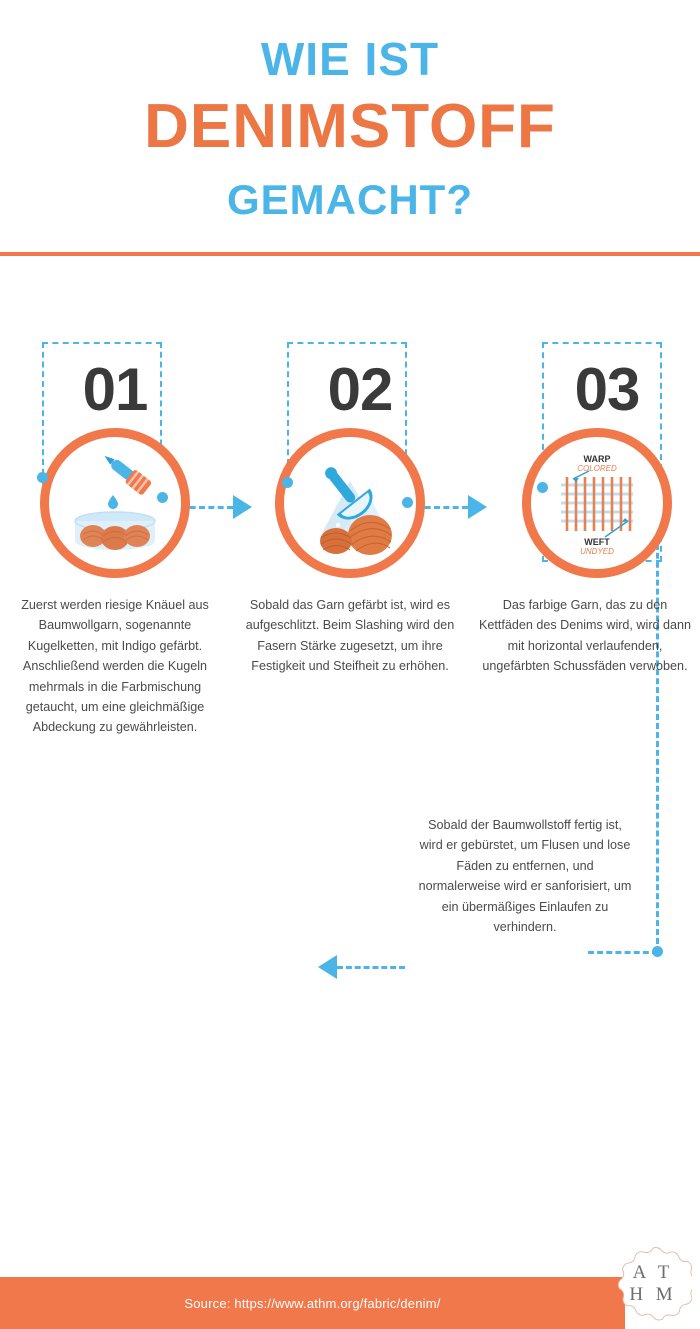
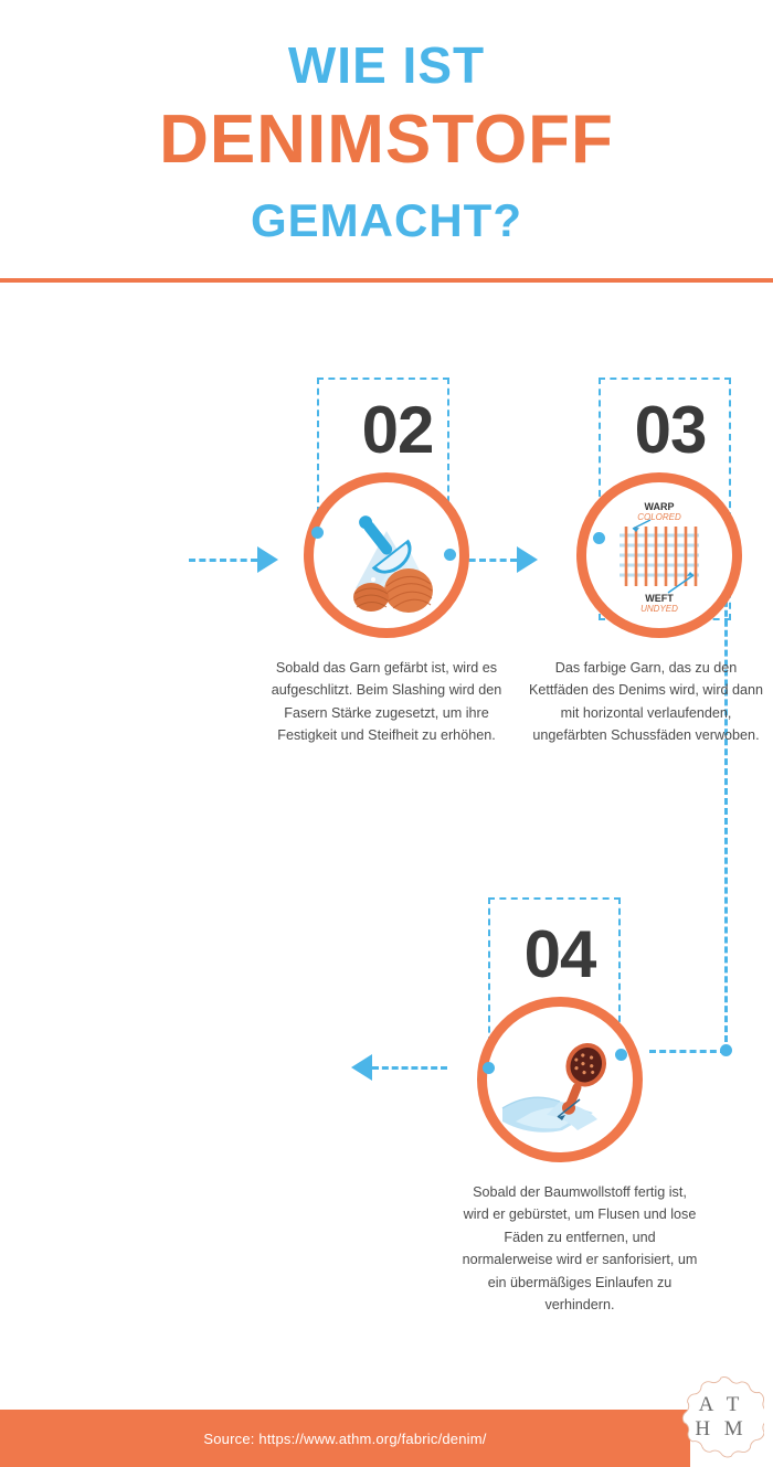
  WIE IST
  DENIMSTOFF
  GEMACHT?
- 01
- Zuerst werden riesige Knäuel aus Baumwollgarn, sogenannte Kugelketten, mit Indigo gefärbt. Anschließend werden die Kugeln mehrmals in die Farbmischung getaucht, um eine gleichmäßige Abdeckung zu gewährleisten.
  02
  Sobald das Garn gefärbt ist, wird es aufgeschlitzt. Beim Slashing wird den Fasern Stärke zugesetzt, um ihre Festigkeit und Steifheit zu erhöhen.
  03
  WARP
  COLORED
  WEFT
  UNDYED
  Das farbige Garn, das zu den Kettfäden des Denims wird, wird dann mit horizontal verlaufenden, ungefärbten Schussfäden verwoben.
+ 04
  Sobald der Baumwollstoff fertig ist, wird er gebürstet, um Flusen und lose Fäden zu entfernen, und normalerweise wird er sanforisiert, um ein übermäßiges Einlaufen zu verhindern.
  Source: https://www.athm.org/fabric/denim/
  A T
  H M
